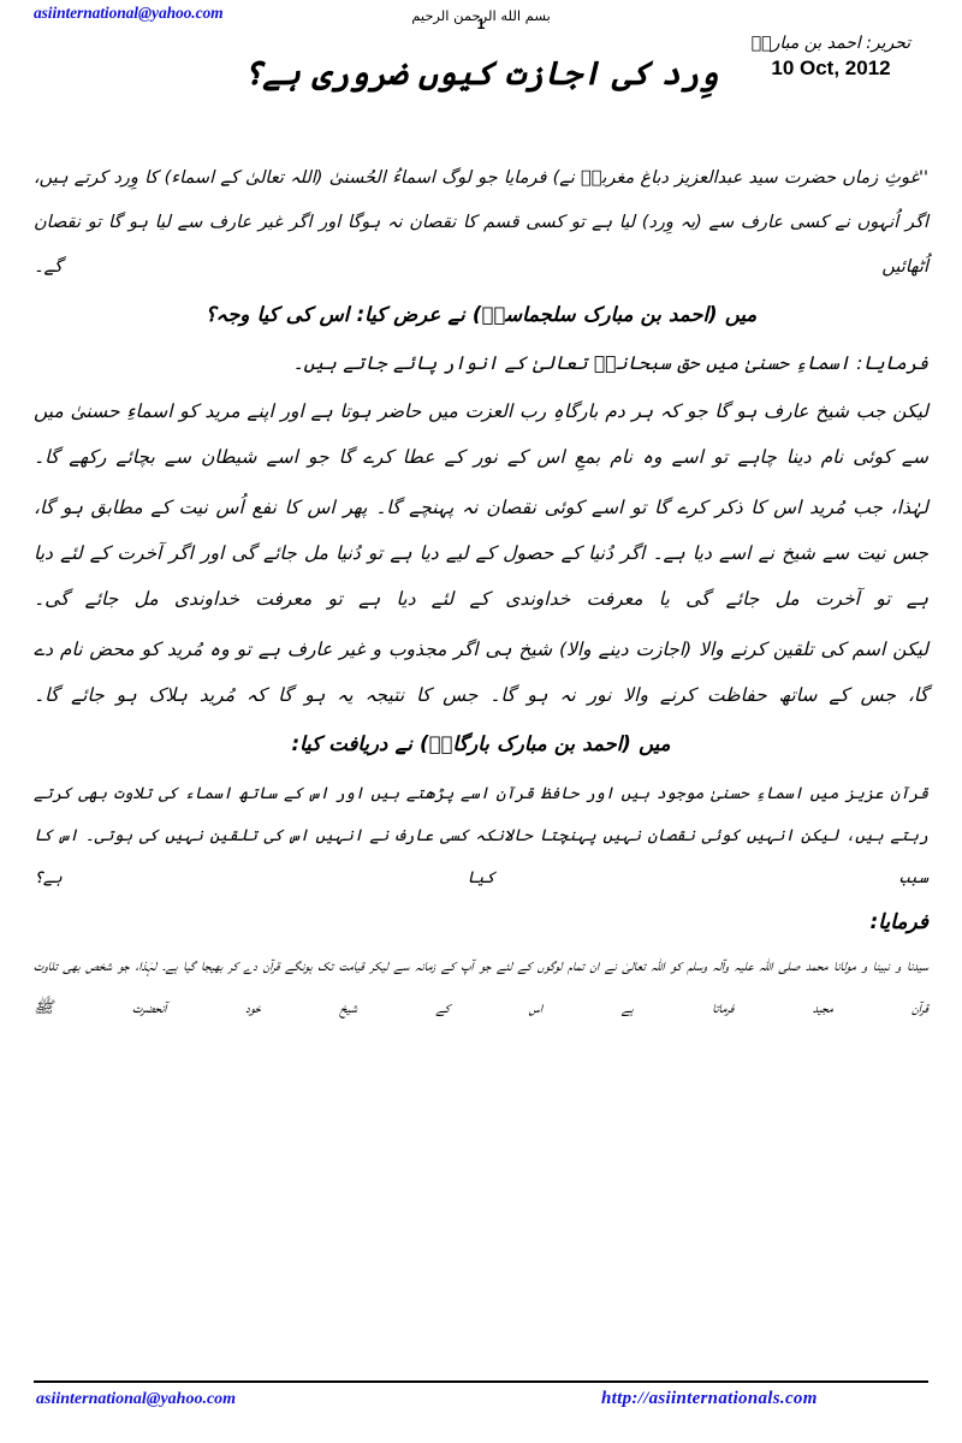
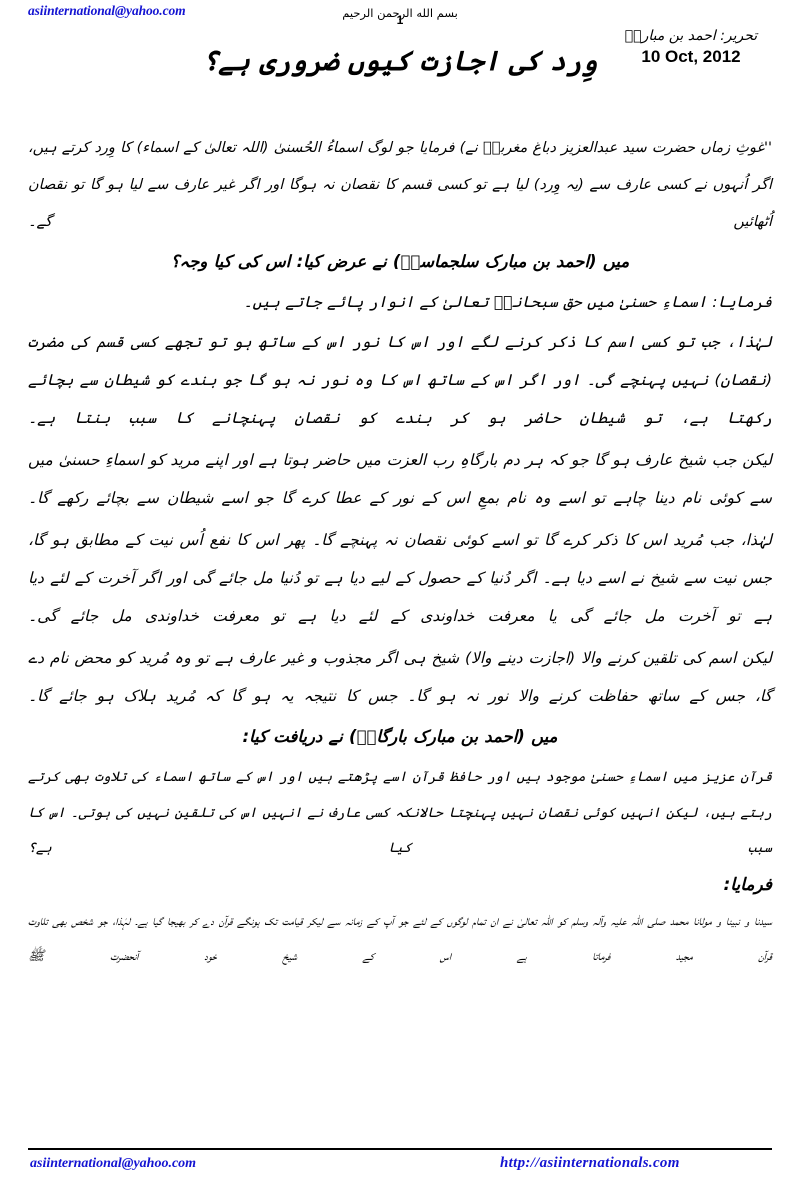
  asiinternational@yahoo.com
  بسم الله الرحمن الرحيم
  1
  تحریر: احمد بن مبارکؒ
  10 Oct, 2012
  وِرد کی اجازت کیوں ضروری ہے؟
  ''غوثِ زماں حضرت سید عبدالعزیز دباغ مغربیؒ نے) فرمایا جو لوگ اسماءُ الحُسنیٰ (اللہ تعالیٰ کے اسماء) کا وِرد کرتے ہیں، اگر اُنہوں نے کسی عارف سے (یہ وِرد) لیا ہے تو کسی قسم کا نقصان نہ ہوگا اور اگر غیر عارف سے لیا ہو گا تو نقصان اُٹھائیں گے۔
  میں (احمد بن مبارک سلجماسیؒ) نے عرض کیا: اس کی کیا وجہ؟
  فرمایا: اسماءِ حسنیٰ میں حق سبحانہٗ تعالیٰ کے انوار پائے جاتے ہیں۔
+ لہٰذا، جب تو کسی اسم کا ذکر کرنے لگے اور اس کا نور اس کے ساتھ ہو تو تجھے کسی قسم کی مضرت (نقصان) نہیں پہنچے گی۔ اور اگر اس کے ساتھ اس کا وہ نور نہ ہو گا جو بندے کو شیطان سے بچائے رکھتا ہے، تو شیطان حاضر ہو کر بندے کو نقصان پہنچانے کا سبب بنتا ہے۔
  لیکن جب شیخ عارف ہو گا جو کہ ہر دم بارگاہِ رب العزت میں حاضر ہوتا ہے اور اپنے مرید کو اسماءِ حسنیٰ میں سے کوئی نام دینا چاہے تو اسے وہ نام بمعِ اس کے نور کے عطا کرے گا جو اسے شیطان سے بچائے رکھے گا۔
  لہٰذا، جب مُرید اس کا ذکر کرے گا تو اسے کوئی نقصان نہ پہنچے گا۔ پھر اس کا نفع اُس نیت کے مطابق ہو گا، جس نیت سے شیخ نے اسے دیا ہے۔ اگر دُنیا کے حصول کے لیے دیا ہے تو دُنیا مل جائے گی اور اگر آخرت کے لئے دیا ہے تو آخرت مل جائے گی یا معرفت خداوندی کے لئے دیا ہے تو معرفت خداوندی مل جائے گی۔
  لیکن اسم کی تلقین کرنے والا (اجازت دینے والا) شیخ ہی اگر مجذوب و غیر عارف ہے تو وہ مُرید کو محض نام دے گا، جس کے ساتھ حفاظت کرنے والا نور نہ ہو گا۔ جس کا نتیجہ یہ ہو گا کہ مُرید ہلاک ہو جائے گا۔
  میں (احمد بن مبارک بارگاہؒ) نے دریافت کیا:
  قرآن عزیز میں اسماءِ حسنیٰ موجود ہیں اور حافظ قرآن اسے پڑھتے ہیں اور اس کے ساتھ اسماء کی تلاوت بھی کرتے رہتے ہیں، لیکن انہیں کوئی نقصان نہیں پہنچتا حالانکہ کسی عارف نے انہیں اس کی تلقین نہیں کی ہوتی۔ اس کا سبب کیا ہے؟
  فرمایا:
  سیدنا و نبینا و مولانا محمد صلی اللہ علیہ وآلہ وسلم کو اللہ تعالیٰ نے ان تمام لوگوں کے لئے جو آپ کے زمانہ سے لیکر قیامت تک ہونگے قرآن دے کر بھیجا گیا ہے۔ لہٰذا، جو شخص بھی تلاوت قرآن مجید فرماتا ہے اس کے شیخ خود آنحضرت ﷺ
  asiinternational@yahoo.com
  http://asiinternationals.com
